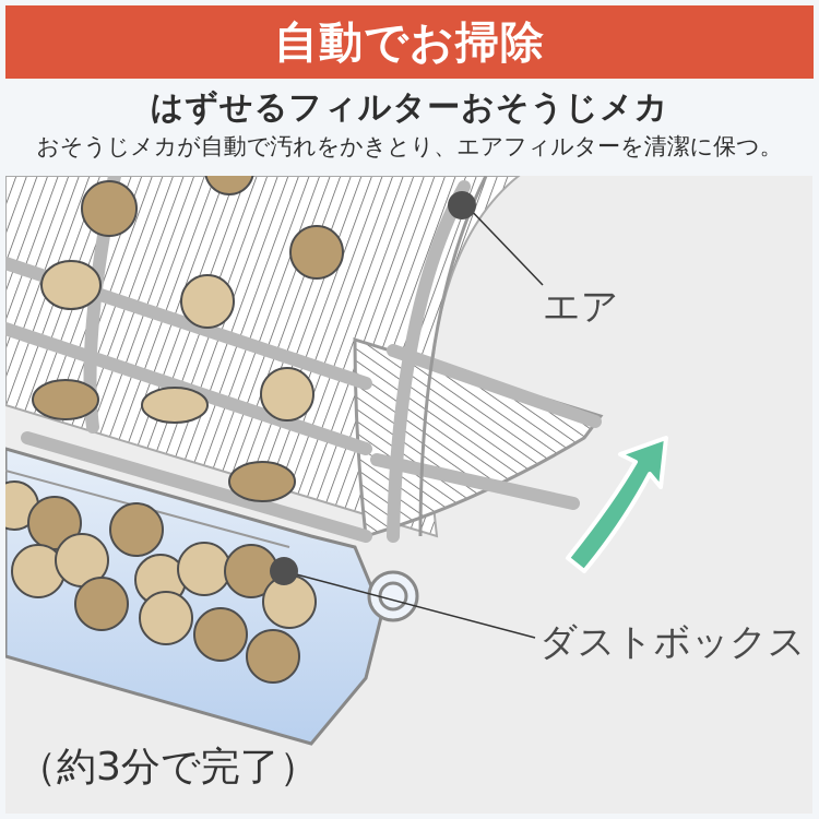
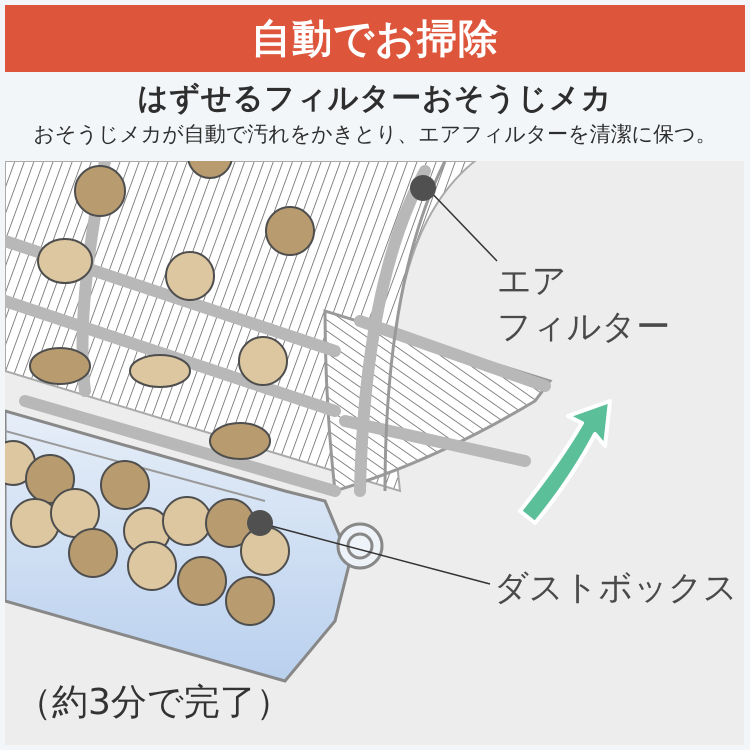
  自動でお掃除
  はずせるフィルターおそうじメカ
  おそうじメカが自動で汚れをかきとり、エアフィルターを清潔に保つ。
  エア
+ フィルター
  ダストボックス
  （約3分で完了）
